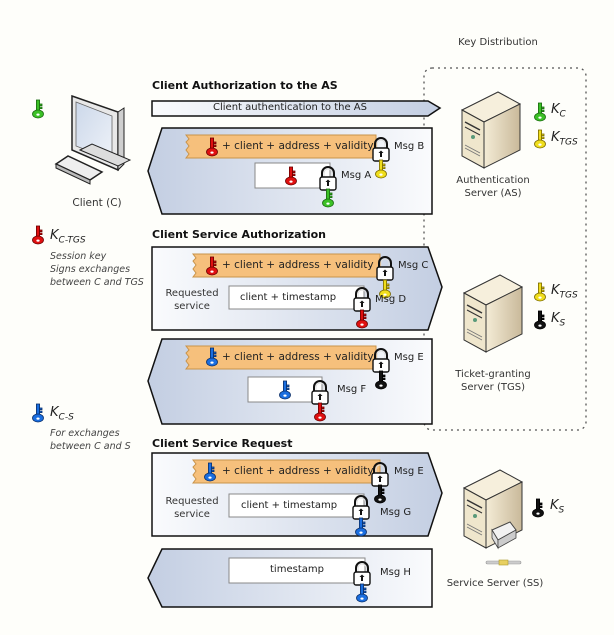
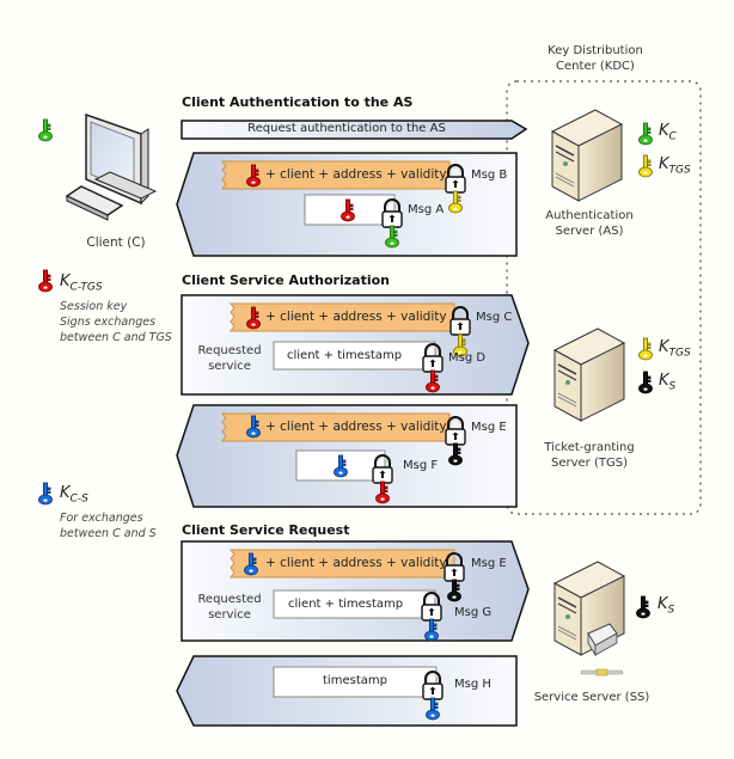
  Client (C)
  KC-TGS
  Session key
  Signs exchanges
  between C and TGS
  KC-S
  For exchanges
  between C and S
  Key Distribution
+ Center (KDC)
  Authentication
  Server (AS)
  KC
  KTGS
  Ticket-granting
  Server (TGS)
  KTGS
  KS
  Service Server (SS)
  KS
- Client Authorization to the AS
+ Client Authentication to the AS
- Client authentication to the AS
+ Request authentication to the AS
  + client + address + validity
  Msg B
  Msg A
  Client Service Authorization
  + client + address + validity
  Msg C
  Requested
  service
  client + timestamp
  Msg D
  + client + address + validity
  Msg E
  Msg F
  Client Service Request
  + client + address + validity
  Msg E
  Requested
  service
  client + timestamp
  Msg G
  timestamp
  Msg H
